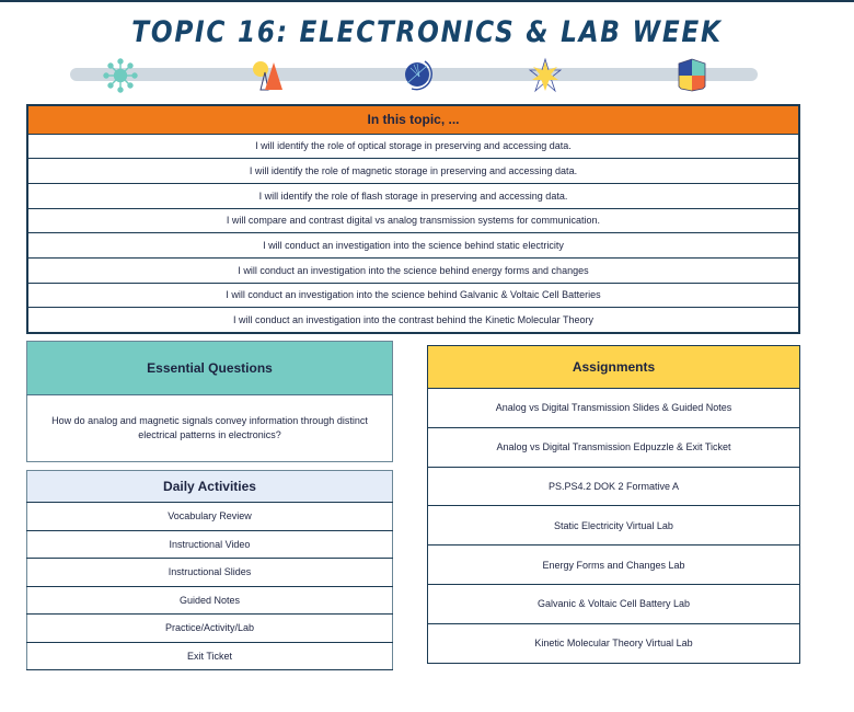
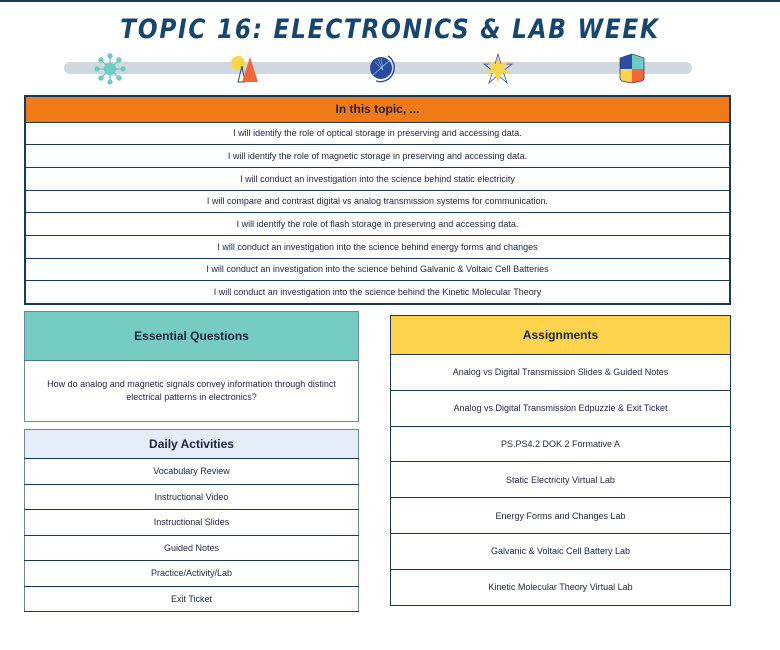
  TOPIC 16: ELECTRONICS & LAB WEEK
  In this topic, ...
  I will identify the role of optical storage in preserving and accessing data.
  I will identify the role of magnetic storage in preserving and accessing data.
- I will identify the role of flash storage in preserving and accessing data.
+ I will conduct an investigation into the science behind static electricity
  I will compare and contrast digital vs analog transmission systems for communication.
- I will conduct an investigation into the science behind static electricity
+ I will identify the role of flash storage in preserving and accessing data.
  I will conduct an investigation into the science behind energy forms and changes
  I will conduct an investigation into the science behind Galvanic & Voltaic Cell Batteries
- I will conduct an investigation into the contrast behind the Kinetic Molecular Theory
+ I will conduct an investigation into the science behind the Kinetic Molecular Theory
  Essential Questions
  How do analog and magnetic signals convey information through distinct electrical patterns in electronics?
  Daily Activities
  Vocabulary Review
  Instructional Video
  Instructional Slides
  Guided Notes
  Practice/Activity/Lab
  Exit Ticket
  Assignments
  Analog vs Digital Transmission Slides & Guided Notes
  Analog vs Digital Transmission Edpuzzle & Exit Ticket
  PS.PS4.2 DOK 2 Formative A
  Static Electricity Virtual Lab
  Energy Forms and Changes Lab
  Galvanic & Voltaic Cell Battery Lab
  Kinetic Molecular Theory Virtual Lab
